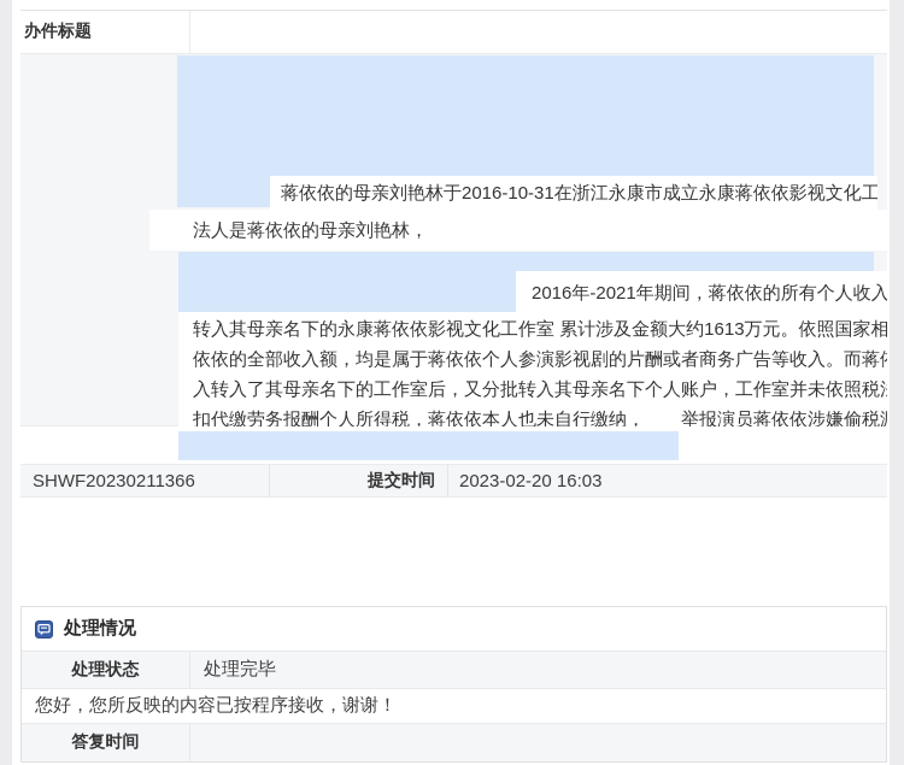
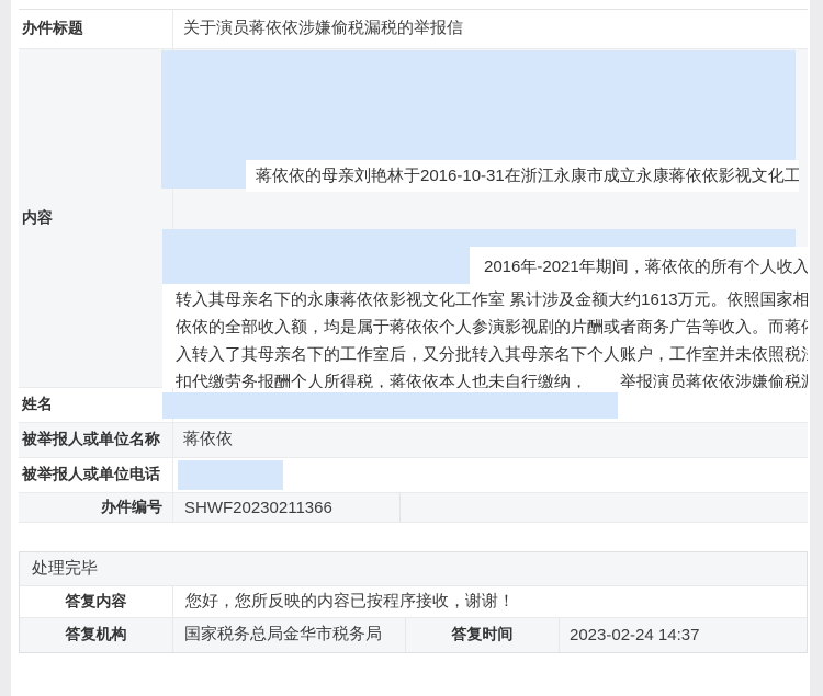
  办件标题
+ 关于演员蒋依依涉嫌偷税漏税的举报信
+ 内容
  蒋依依的母亲刘艳林于2016-10-31在浙江永康市成立永康蒋依依影视文化工
- 法人是蒋依依的母亲刘艳林，
  2016年-2021年期间，蒋依依的所有个人收入
  转入其母亲名下的永康蒋依依影视文化工作室 累计涉及金额大约1613万元。依照国家相
  依依的全部收入额，均是属于蒋依依个人参演影视剧的片酬或者商务广告等收入。而蒋
  入转入了其母亲名下的工作室后，又分批转入其母亲名下个人账户，工作室并未依照税
  扣代缴劳务报酬个人所得税，蒋依依本人也未自行缴纳， 举报演员蒋依依涉嫌偷税
+ 姓名
+ 被举报人或单位名称
+ 蒋依依
+ 被举报人或单位电话
+ 办件编号
  SHWF20230211366
- 提交时间
- 2023-02-20 16:03
- 处理情况
- 处理状态
  处理完毕
+ 答复内容
  您好，您所反映的内容已按程序接收，谢谢！
+ 答复机构
+ 国家税务总局金华市税务局
  答复时间
+ 2023-02-24 14:37
